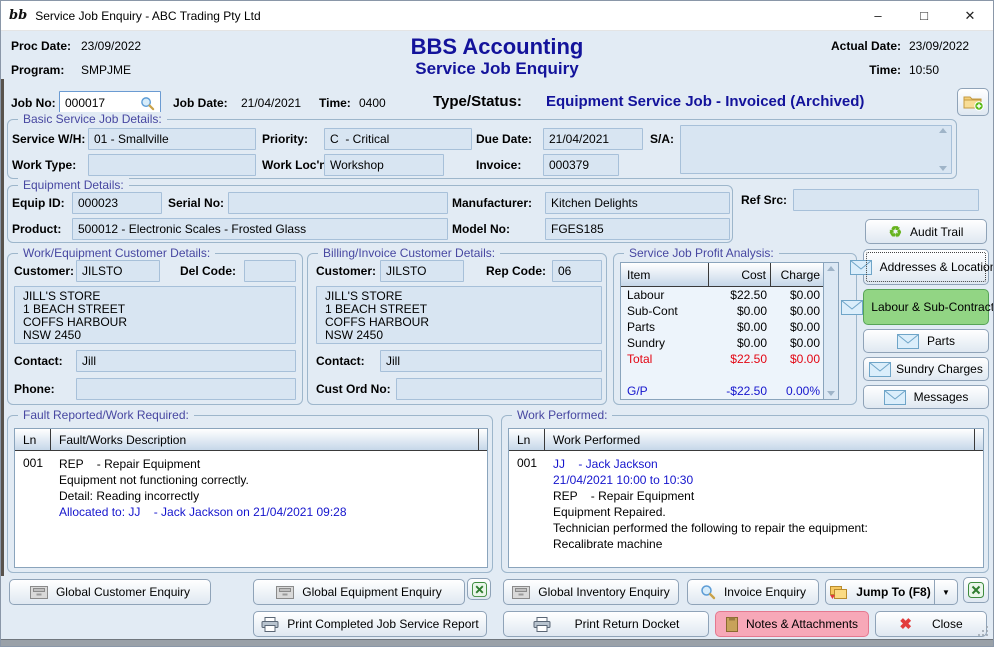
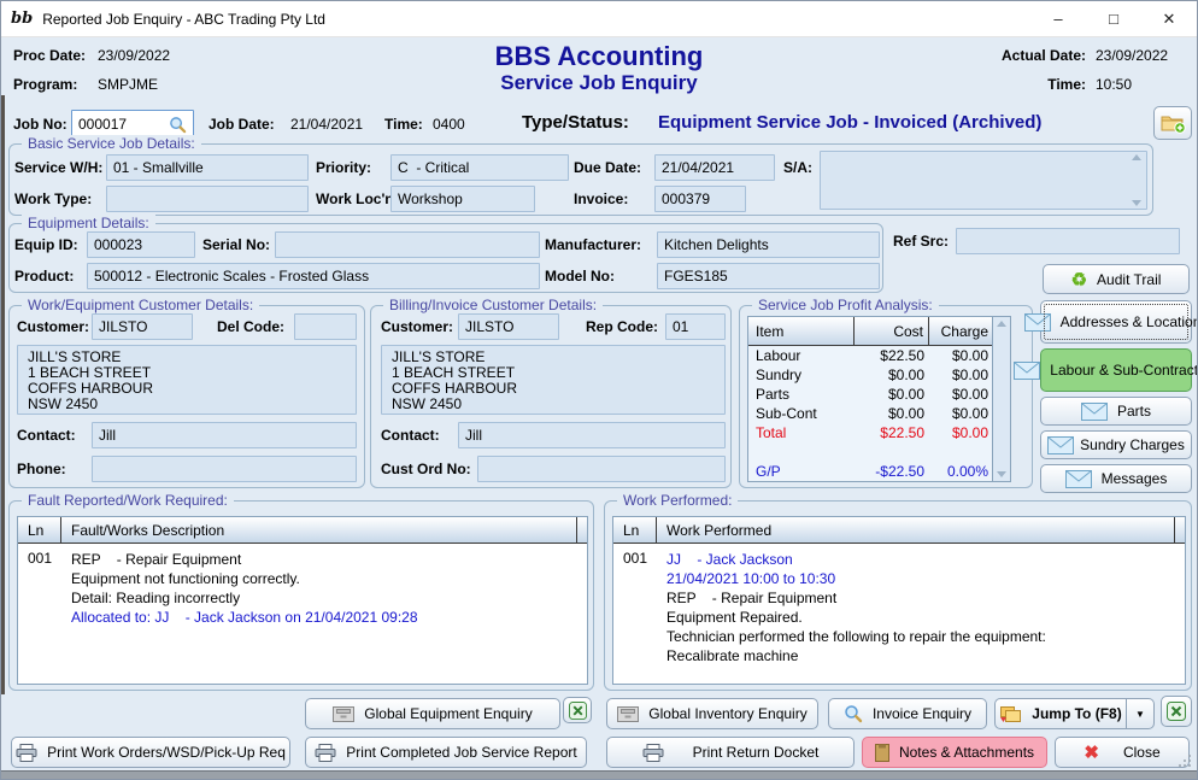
  bb
- Service Job Enquiry - ABC Trading Pty Ltd
+ Reported Job Enquiry - ABC Trading Pty Ltd
  –
  □
  ✕
  Proc Date:
  23/09/2022
  Program:
  SMPJME
  BBS Accounting
  Service Job Enquiry
  Actual Date:
  23/09/2022
  Time:
  10:50
  Job No:
  000017
  Job Date:
  21/04/2021
  Time:
  0400
  Type/Status:
  Equipment Service Job - Invoiced (Archived)
  Basic Service Job Details:
  Service W/H:
  01 - Smallville
  Priority:
  C - Critical
  Due Date:
  21/04/2021
  S/A:
  Work Type:
  Work Loc'n
  Workshop
  Invoice:
  000379
  Equipment Details:
  Equip ID:
  000023
  Serial No:
  Manufacturer:
  Kitchen Delights
  Product:
  500012 - Electronic Scales - Frosted Glass
  Model No:
  FGES185
  Ref Src:
  ♻
  Audit Trail
  Work/Equipment Customer Details:
  Customer:
  JILSTO
  Del Code:
  JILL'S STORE
  1 BEACH STREET
  COFFS HARBOUR
  NSW 2450
  Contact:
  Jill
  Phone:
  Billing/Invoice Customer Details:
  Customer:
  JILSTO
  Rep Code:
- 06
+ 01
  JILL'S STORE
  1 BEACH STREET
  COFFS HARBOUR
  NSW 2450
  Contact:
  Jill
  Cust Ord No:
  Service Job Profit Analysis:
  Item
  Cost
  Charge
  Labour
  $22.50
  $0.00
- Sub-Cont
+ Sundry
  $0.00
  $0.00
  Parts
  $0.00
  $0.00
- Sundry
+ Sub-Cont
  $0.00
  $0.00
  Total
  $22.50
  $0.00
  G/P
  -$22.50
  0.00%
  Addresses & Locatio
  Labour & Sub-Contract
  Parts
  Sundry Charges
  Messages
  Fault Reported/Work Required:
  Ln
  Fault/Works Description
  001
  REP - Repair Equipment
  Equipment not functioning correctly.
  Detail: Reading incorrectly
  Allocated to: JJ - Jack Jackson on 21/04/2021 09:28
  Work Performed:
  Ln
  Work Performed
  001
  JJ - Jack Jackson
  21/04/2021 10:00 to 10:30
  REP - Repair Equipment
  Equipment Repaired.
  Technician performed the following to repair the equipment:
  Recalibrate machine
- Global Customer Enquiry
  Global Equipment Enquiry
  Global Inventory Enquiry
  Invoice Enquiry
  Jump To (F8)
  ▼
+ Print Work Orders/WSD/Pick-Up Req
  Print Completed Job Service Report
  Print Return Docket
  Notes & Attachments
  ✖
  Close
